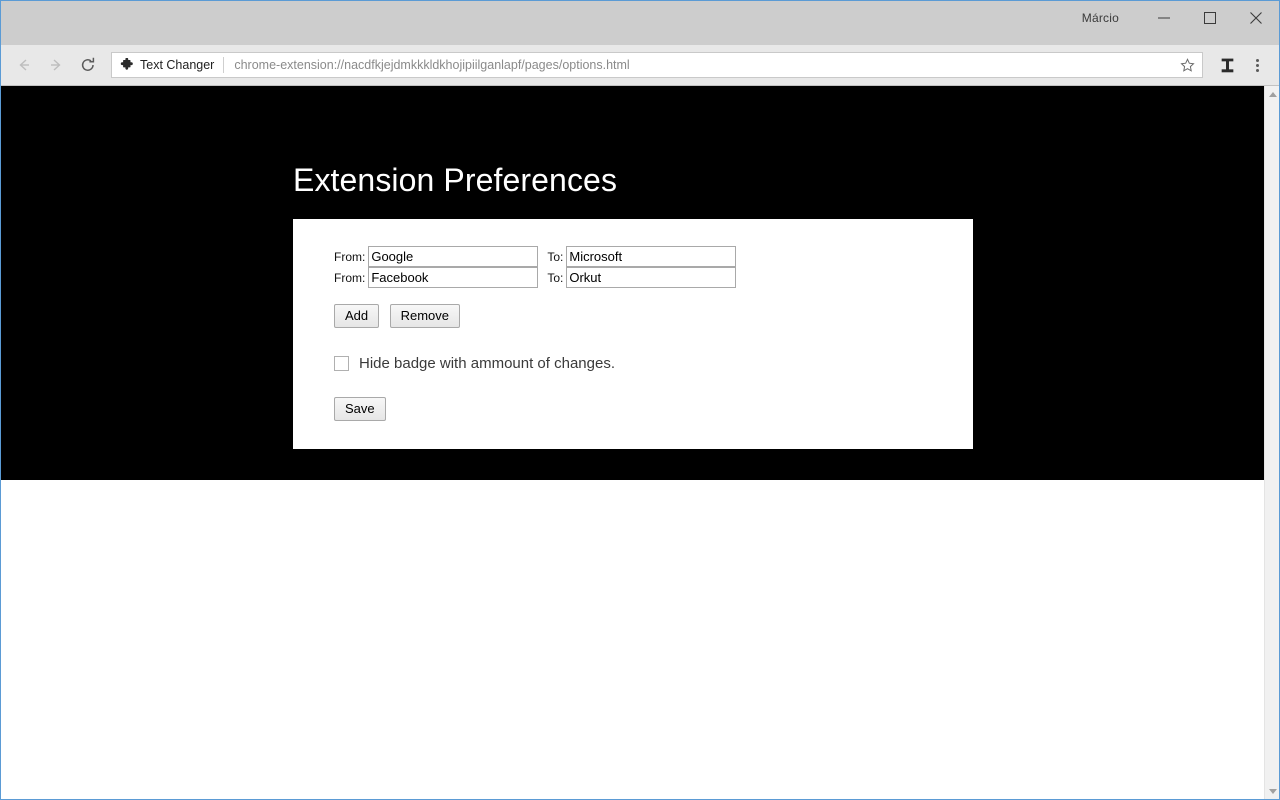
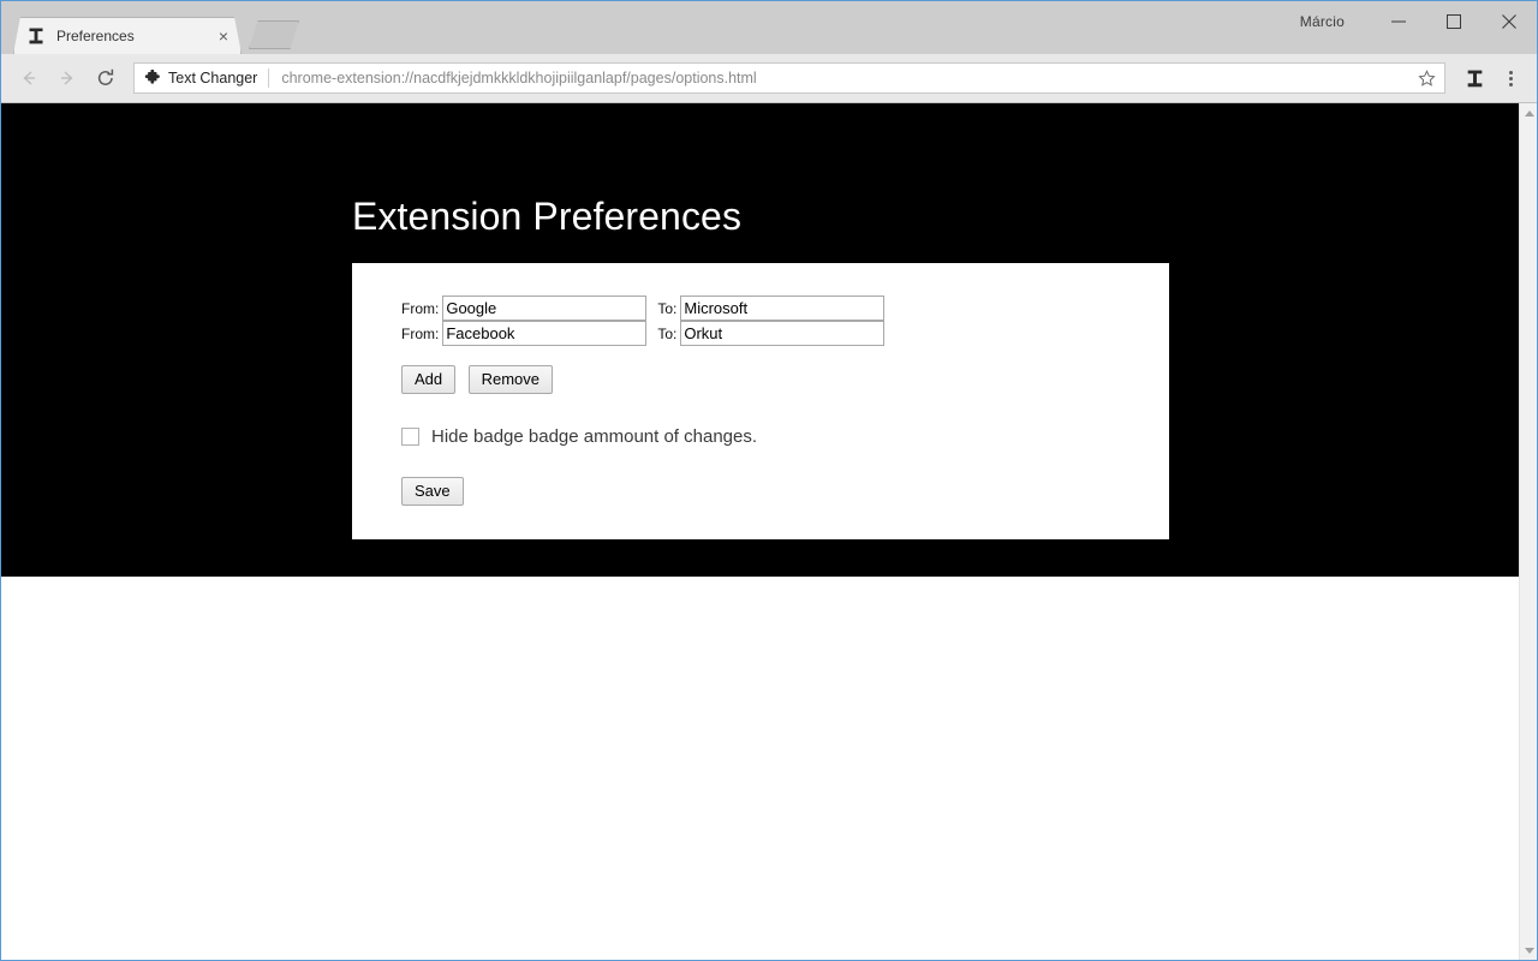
+ Preferences
+ ×
  Márcio
  Text Changer
  chrome-extension://nacdfkjejdmkkkldkhojipiilganlapf/pages/options.html
  Extension Preferences
  From:	Google	To:	Microsoft
  From:	Facebook	To:	Orkut
  Add Remove
- Hide badge with ammount of changes.
+ Hide badge badge ammount of changes.
  Save
